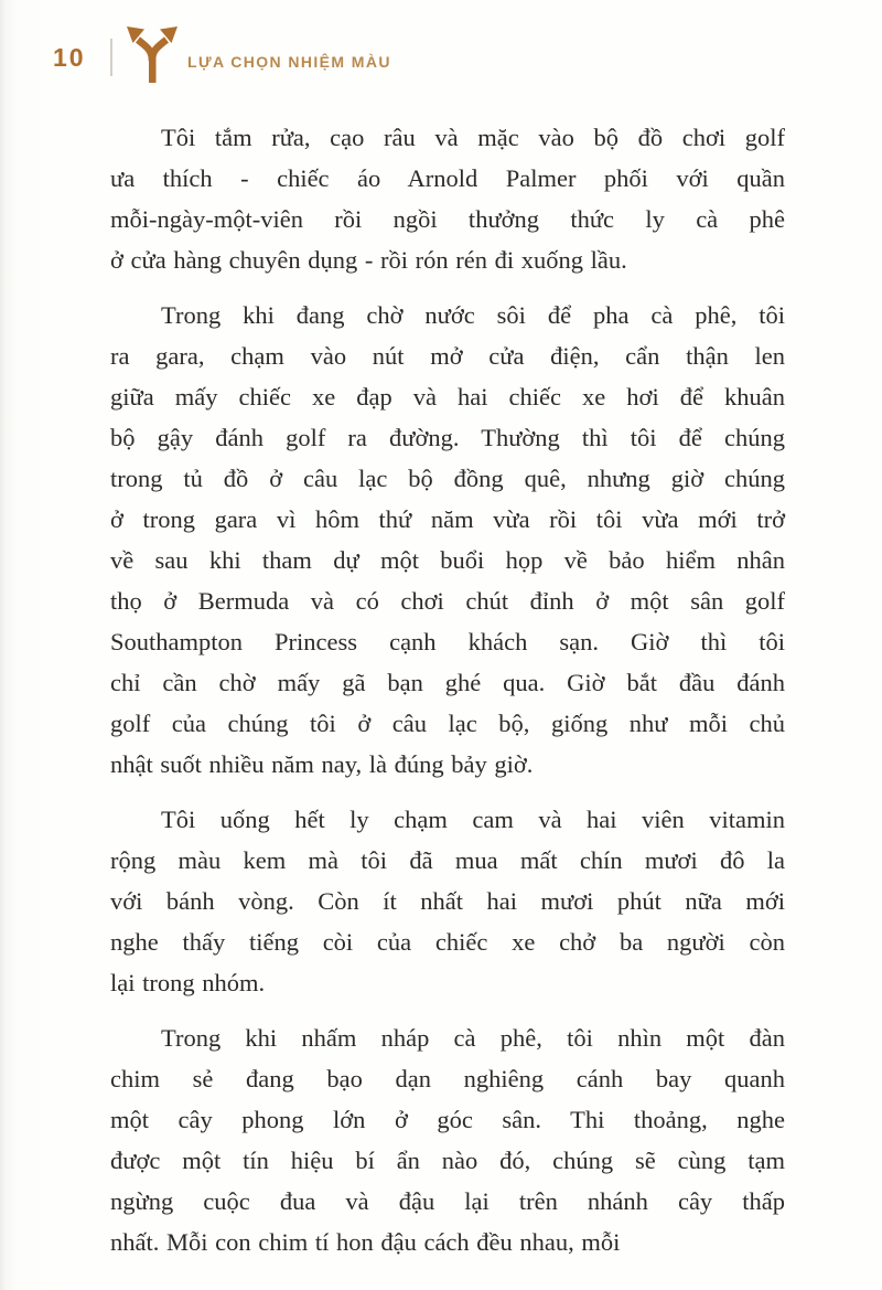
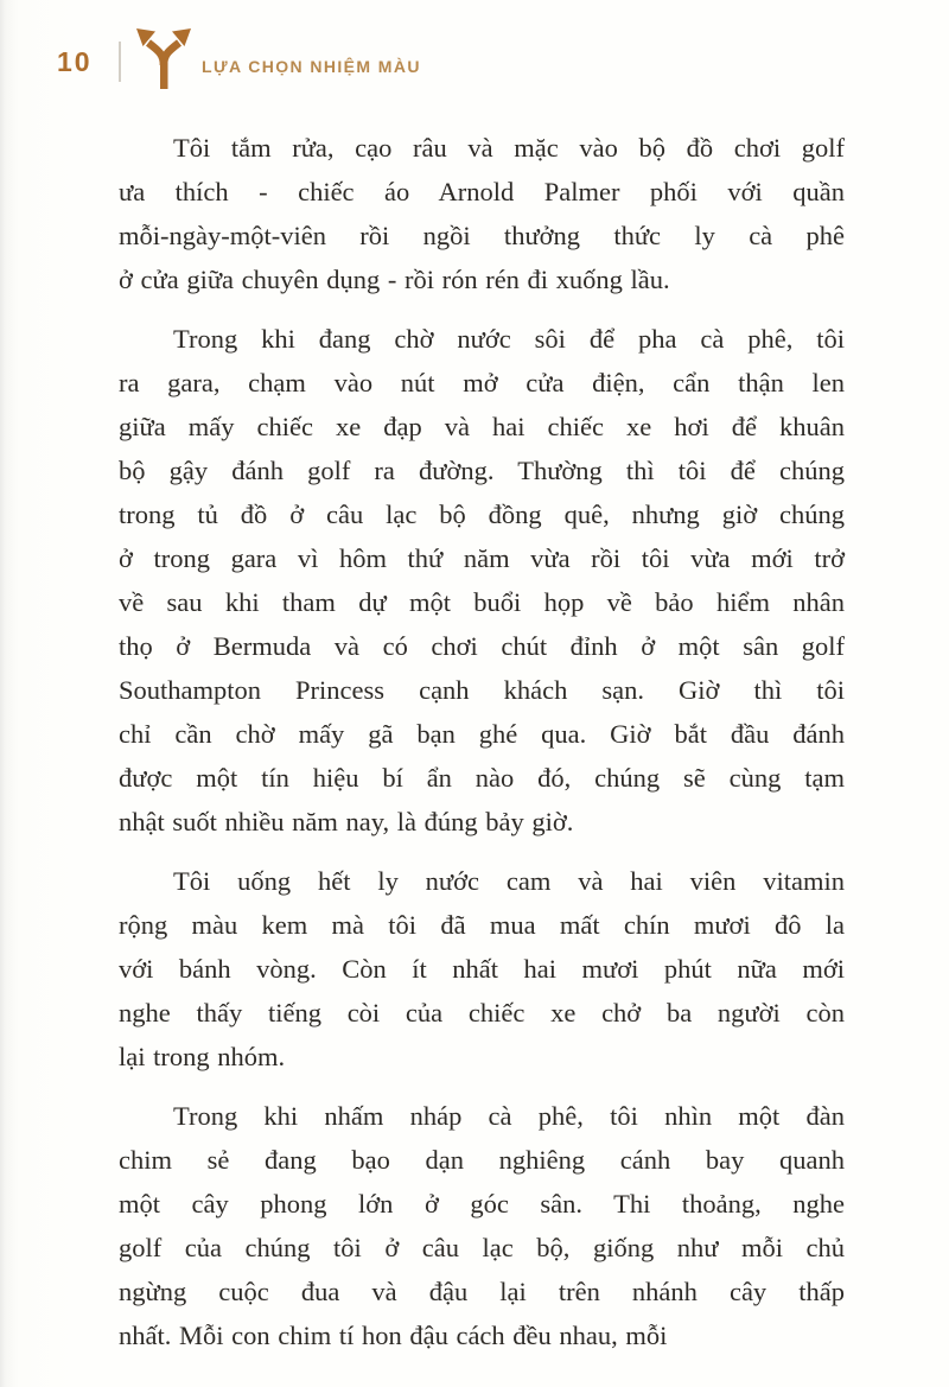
  10
  LỰA CHỌN NHIỆM MÀU
  Tôi tắm rửa, cạo râu và mặc vào bộ đồ chơi golf
  ưa thích - chiếc áo Arnold Palmer phối với quần
  mỗi-ngày-một-viên rồi ngồi thưởng thức ly cà phê
- ở cửa hàng chuyên dụng - rồi rón rén đi xuống lầu.
+ ở cửa giữa chuyên dụng - rồi rón rén đi xuống lầu.
  Trong khi đang chờ nước sôi để pha cà phê, tôi
  ra gara, chạm vào nút mở cửa điện, cẩn thận len
  giữa mấy chiếc xe đạp và hai chiếc xe hơi để khuân
  bộ gậy đánh golf ra đường. Thường thì tôi để chúng
  trong tủ đồ ở câu lạc bộ đồng quê, nhưng giờ chúng
  ở trong gara vì hôm thứ năm vừa rồi tôi vừa mới trở
  về sau khi tham dự một buổi họp về bảo hiểm nhân
  thọ ở Bermuda và có chơi chút đỉnh ở một sân golf
  Southampton Princess cạnh khách sạn. Giờ thì tôi
  chỉ cần chờ mấy gã bạn ghé qua. Giờ bắt đầu đánh
- golf của chúng tôi ở câu lạc bộ, giống như mỗi chủ
+ được một tín hiệu bí ẩn nào đó, chúng sẽ cùng tạm
  nhật suốt nhiều năm nay, là đúng bảy giờ.
- Tôi uống hết ly chạm cam và hai viên vitamin
+ Tôi uống hết ly nước cam và hai viên vitamin
  rộng màu kem mà tôi đã mua mất chín mươi đô la
  với bánh vòng. Còn ít nhất hai mươi phút nữa mới
  nghe thấy tiếng còi của chiếc xe chở ba người còn
  lại trong nhóm.
  Trong khi nhấm nháp cà phê, tôi nhìn một đàn
  chim sẻ đang bạo dạn nghiêng cánh bay quanh
  một cây phong lớn ở góc sân. Thi thoảng, nghe
- được một tín hiệu bí ẩn nào đó, chúng sẽ cùng tạm
+ golf của chúng tôi ở câu lạc bộ, giống như mỗi chủ
  ngừng cuộc đua và đậu lại trên nhánh cây thấp
  nhất. Mỗi con chim tí hon đậu cách đều nhau, mỗi
